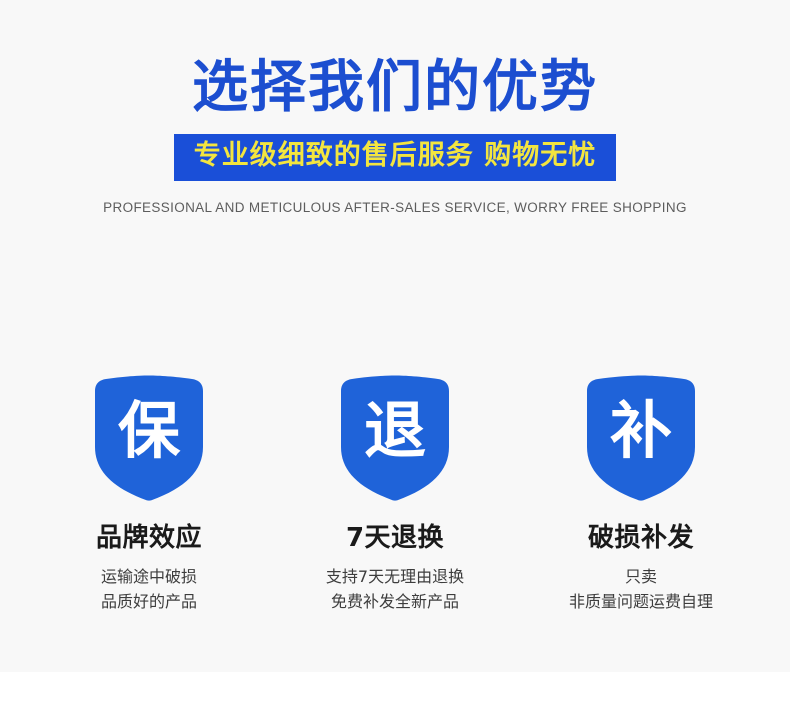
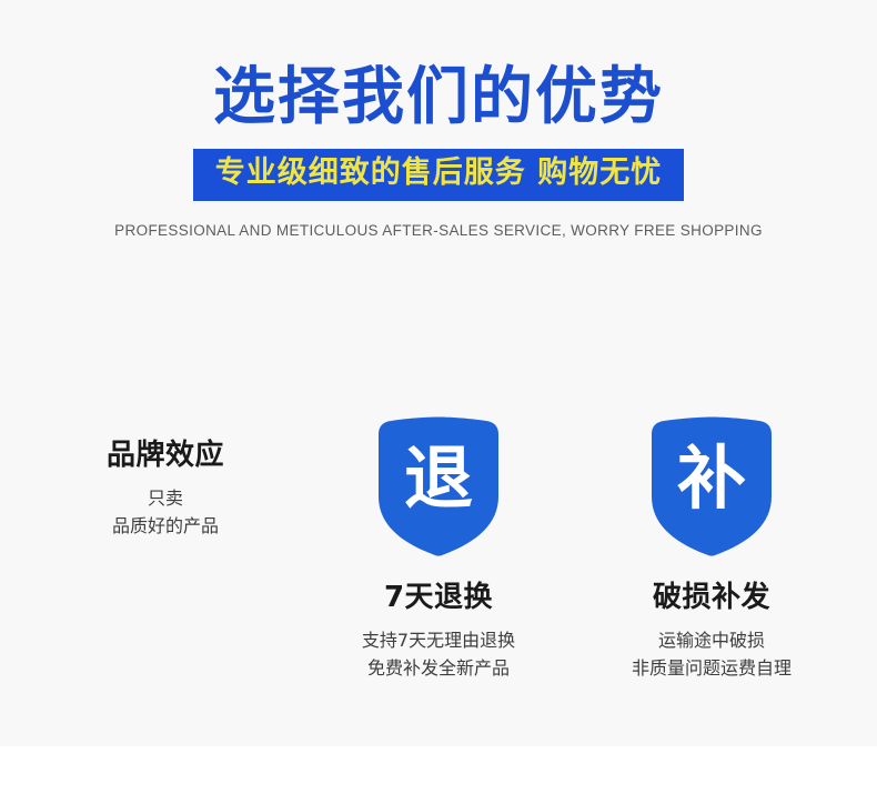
  选择我们的优势
  专业级细致的售后服务 购物无忧
  PROFESSIONAL AND METICULOUS AFTER-SALES SERVICE, WORRY FREE SHOPPING
- 保
  品牌效应
- 运输途中破损
+ 只卖
  品质好的产品
  退
  7天退换
  支持7天无理由退换
  免费补发全新产品
  补
  破损补发
- 只卖
+ 运输途中破损
  非质量问题运费自理
